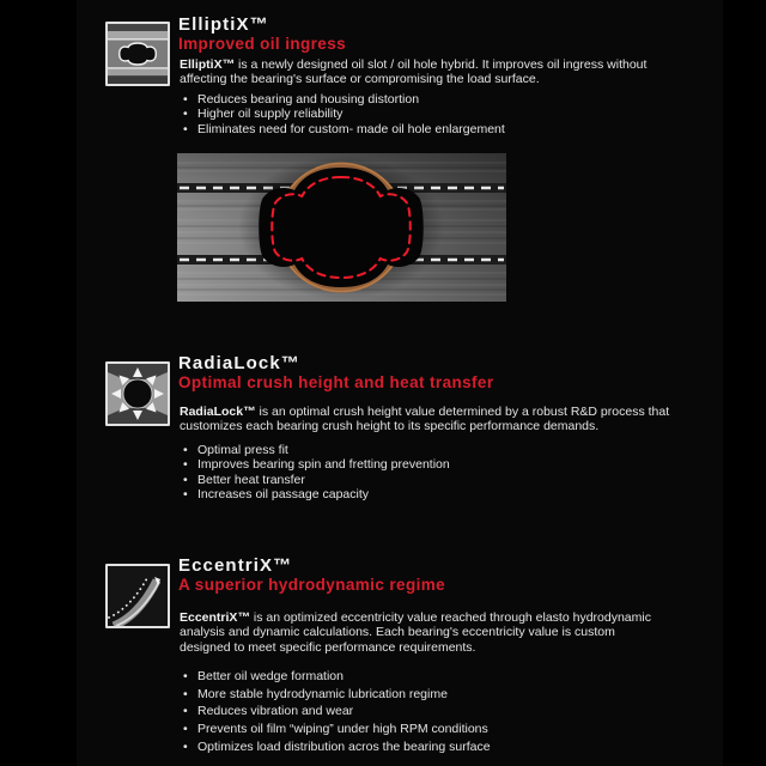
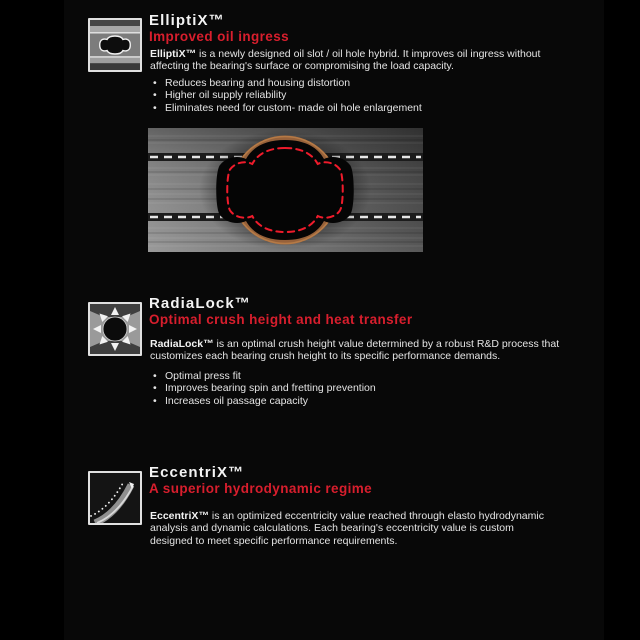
  ElliptiX™
  Improved oil ingress
- ElliptiX™ is a newly designed oil slot / oil hole hybrid. It improves oil ingress without affecting the bearing's surface or compromising the load surface.
+ ElliptiX™ is a newly designed oil slot / oil hole hybrid. It improves oil ingress without affecting the bearing's surface or compromising the load capacity.
  Reduces bearing and housing distortion
  Higher oil supply reliability
  Eliminates need for custom- made oil hole enlargement
  RadiaLock™
  Optimal crush height and heat transfer
  RadiaLock™ is an optimal crush height value determined by a robust R&D process that customizes each bearing crush height to its specific performance demands.
  Optimal press fit
  Improves bearing spin and fretting prevention
- Better heat transfer
  Increases oil passage capacity
  EccentriX™
  A superior hydrodynamic regime
  EccentriX™ is an optimized eccentricity value reached through elasto hydrodynamic analysis and dynamic calculations. Each bearing's eccentricity value is custom designed to meet specific performance requirements.
- Better oil wedge formation
- More stable hydrodynamic lubrication regime
- Reduces vibration and wear
- Prevents oil film “wiping” under high RPM conditions
- Optimizes load distribution acros the bearing surface
